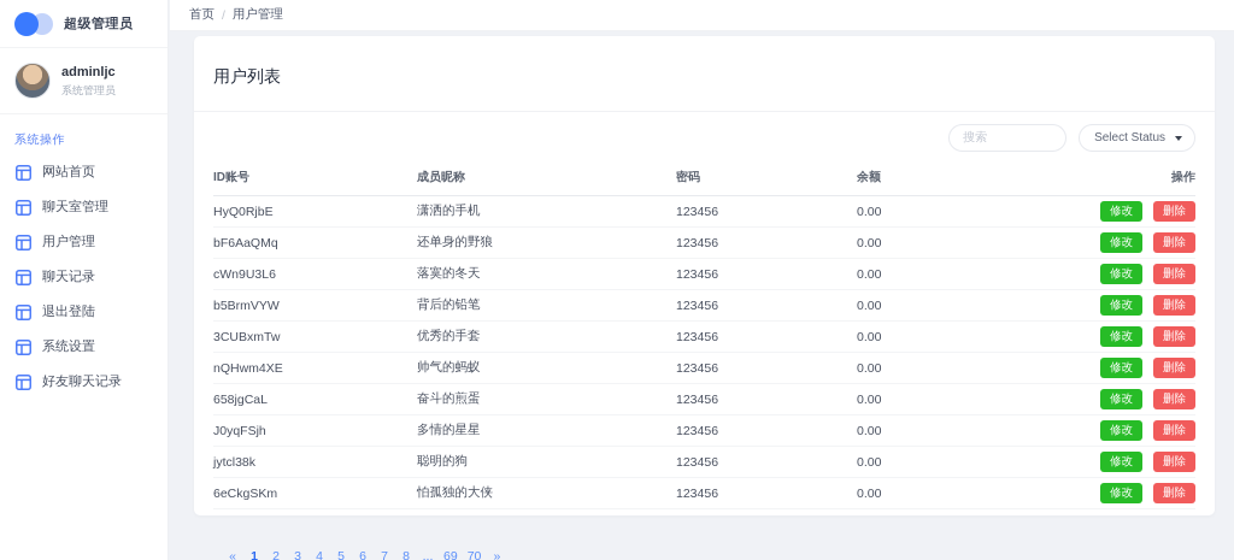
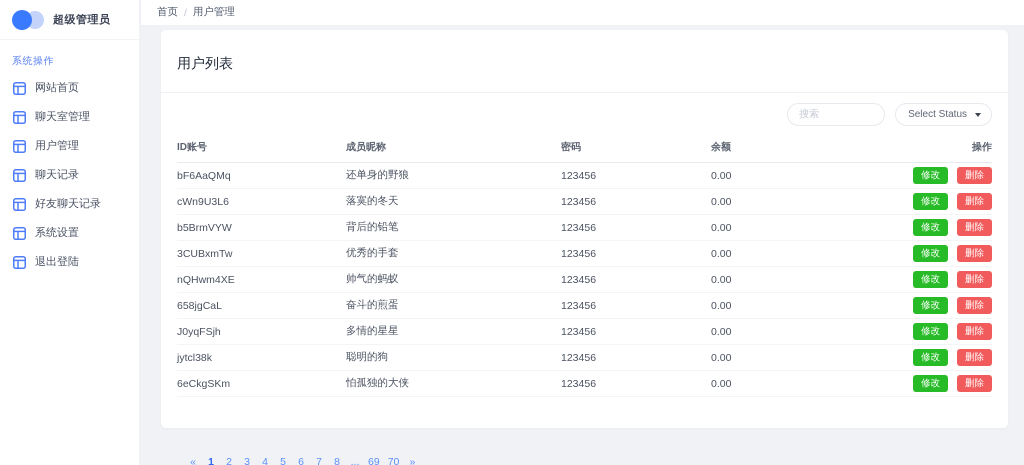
  超级管理员
- adminljc
- 系统管理员
  系统操作
  网站首页
  聊天室管理
  用户管理
  聊天记录
- 退出登陆
+ 好友聊天记录
  系统设置
- 好友聊天记录
+ 退出登陆
  首页
  /
  用户管理
  用户列表
  搜索
  Select Status
  ID账号	成员昵称	密码	余额	操作
- HyQ0RjbE	潇洒的手机	123456	0.00	修改 删除
  bF6AaQMq	还单身的野狼	123456	0.00	修改 删除
  cWn9U3L6	落寞的冬天	123456	0.00	修改 删除
  b5BrmVYW	背后的铅笔	123456	0.00	修改 删除
  3CUBxmTw	优秀的手套	123456	0.00	修改 删除
  nQHwm4XE	帅气的蚂蚁	123456	0.00	修改 删除
  658jgCaL	奋斗的煎蛋	123456	0.00	修改 删除
  J0yqFSjh	多情的星星	123456	0.00	修改 删除
  jytcl38k	聪明的狗	123456	0.00	修改 删除
  6eCkgSKm	怕孤独的大侠	123456	0.00	修改 删除
  «
  1
  2
  3
  4
  5
  6
  7
  8
  ...
  69
  70
  »
